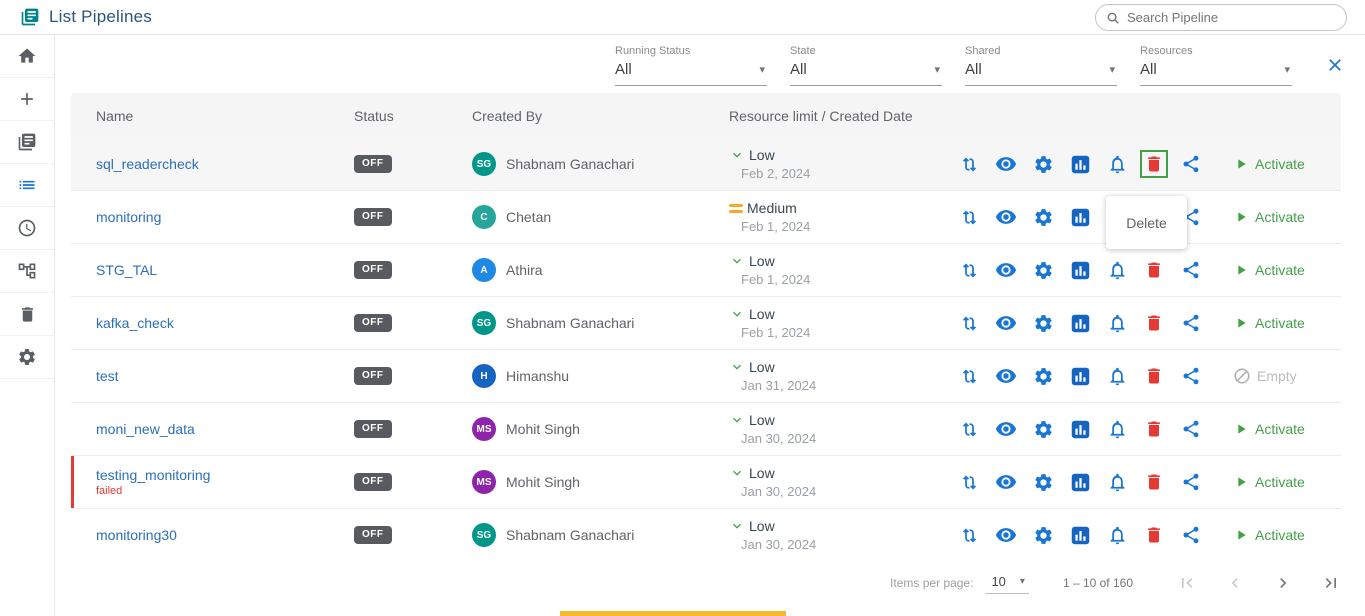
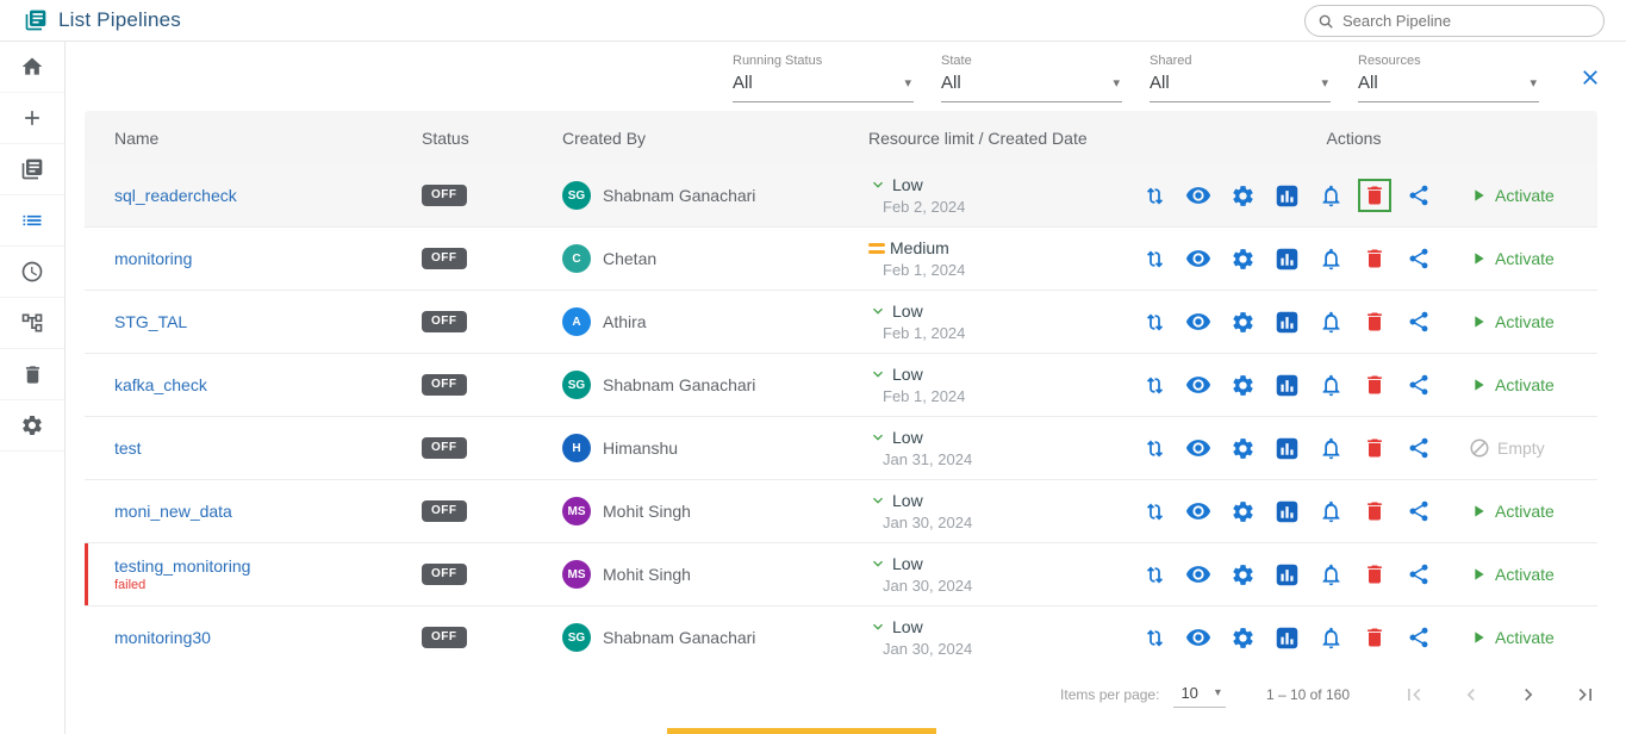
  List Pipelines
  Search Pipeline
  Running Status
  All
  ▾
  State
  All
  ▾
  Shared
  All
  ▾
  Resources
  All
  ▾
  Name
  Status
  Created By
  Resource limit / Created Date
+ Actions
  sql_readercheck
  OFF
  SG
  Shabnam Ganachari
  Low
  Feb 2, 2024
  Activate
  monitoring
  OFF
  C
  Chetan
  Medium
  Feb 1, 2024
  Activate
  STG_TAL
  OFF
  A
  Athira
  Low
  Feb 1, 2024
  Activate
  kafka_check
  OFF
  SG
  Shabnam Ganachari
  Low
  Feb 1, 2024
  Activate
  test
  OFF
  H
  Himanshu
  Low
  Jan 31, 2024
  Empty
  moni_new_data
  OFF
  MS
  Mohit Singh
  Low
  Jan 30, 2024
  Activate
  testing_monitoring
  failed
  OFF
  MS
  Mohit Singh
  Low
  Jan 30, 2024
  Activate
  monitoring30
  OFF
  SG
  Shabnam Ganachari
  Low
  Jan 30, 2024
  Activate
- Delete
  Items per page:
  10
  ▾
  1 – 10 of 160
